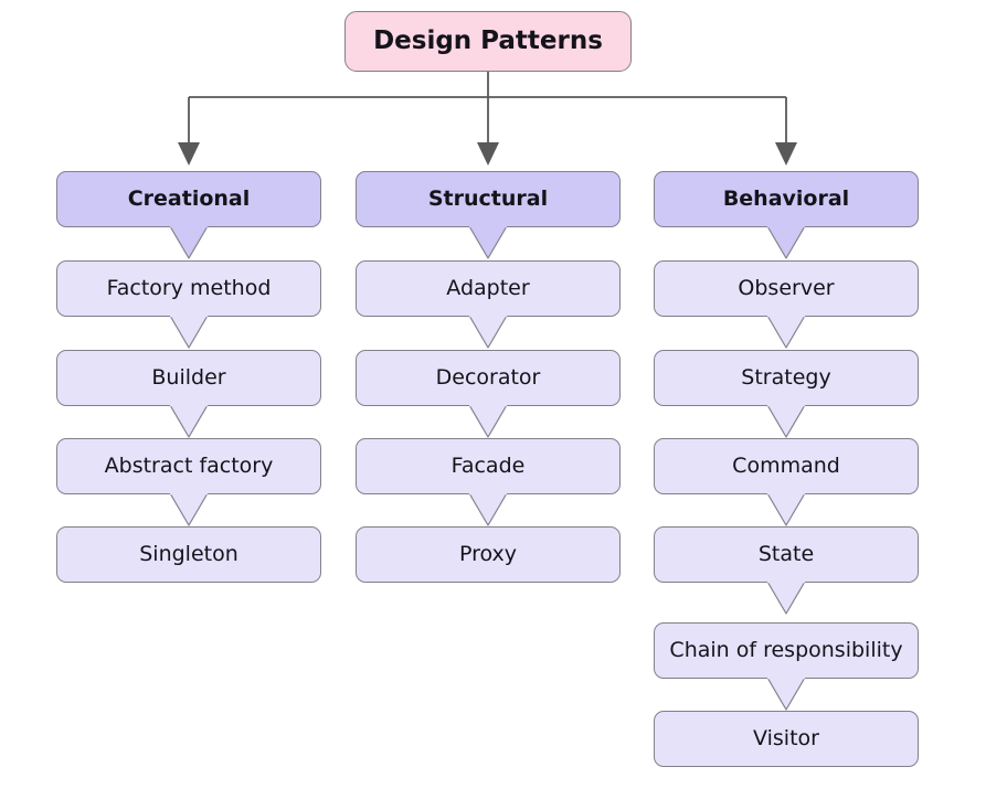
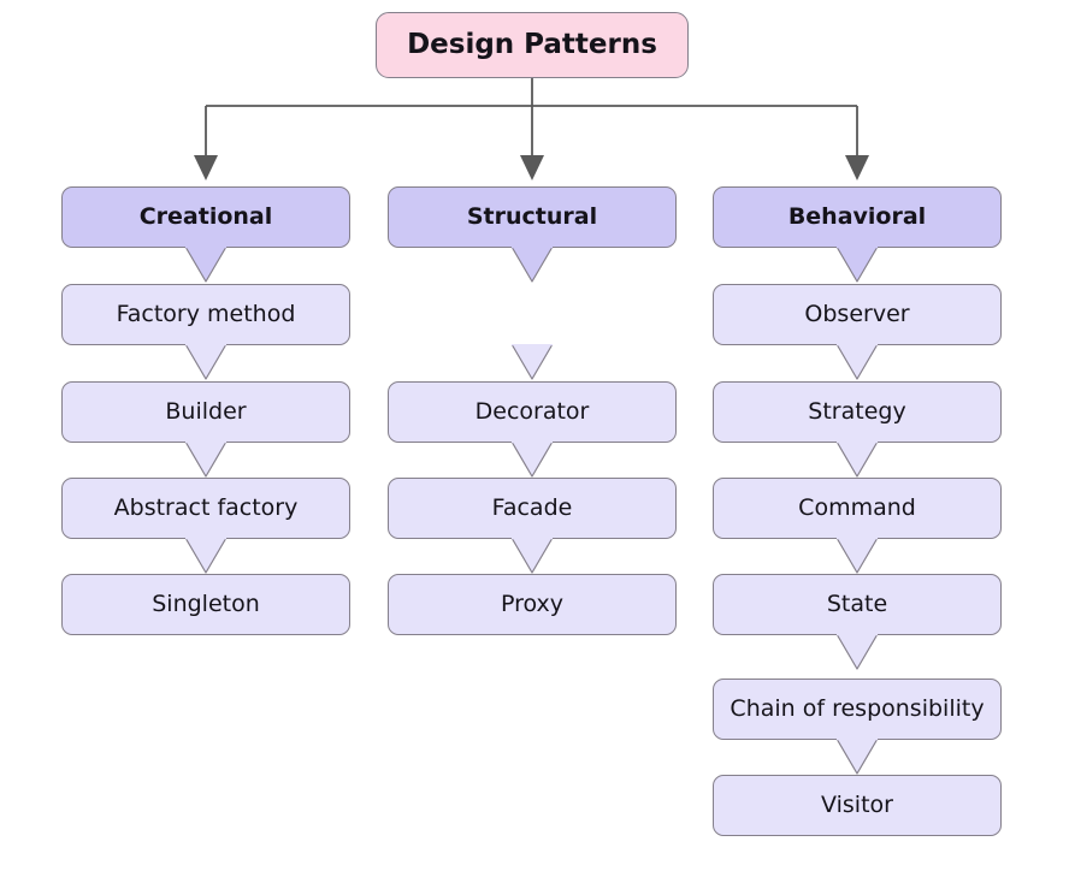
  Design Patterns
  Creational
  Factory method
  Builder
  Abstract factory
  Singleton
  Structural
- Adapter
  Decorator
  Facade
  Proxy
  Behavioral
  Observer
  Strategy
  Command
  State
  Chain of responsibility
  Visitor
